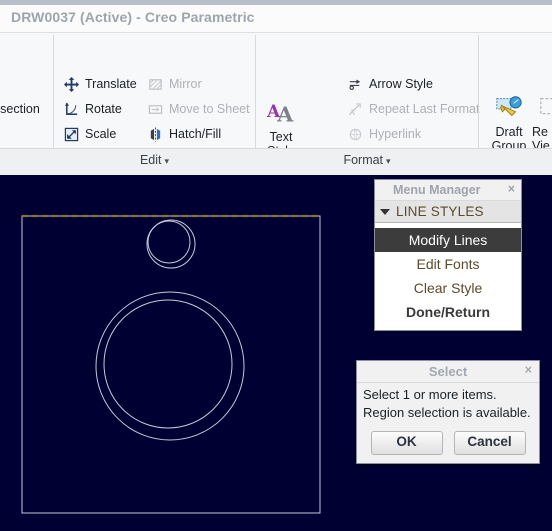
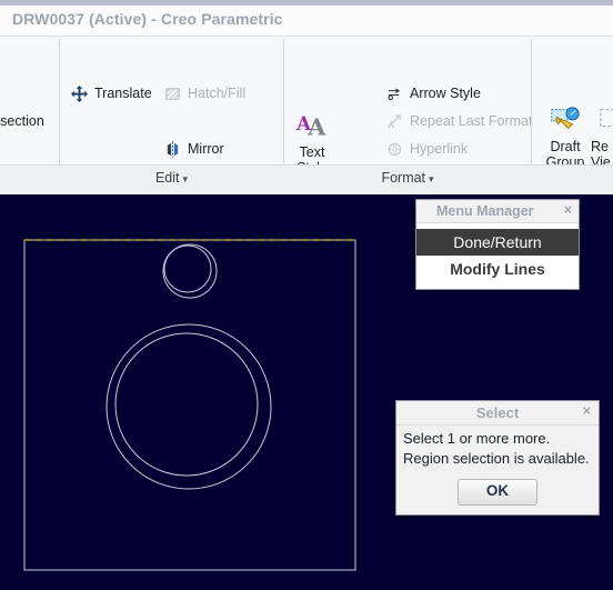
  DRW0037 (Active) - Creo Parametric
  section
  Translate
- Rotate
- Scale
- Mirror
+ Hatch/Fill
- Move to Sheet
- Hatch/Fill
+ Mirror
  A
  A
  Text
  Arrow Style
  A
  Repeat Last Forma
  Hyperlink
  Draft
  Group
  Re
  Vie
  Edit ▾
  Format ▾
  Menu Manager
  ×
- LINE STYLES
- Modify Lines
+ Done/Return
- Edit Fonts
- Clear Style
- Done/Return
+ Modify Lines
  Select
  ×
- Select 1 or more items.
+ Select 1 or more more.
  Region selection is available.
  OK
- Cancel
